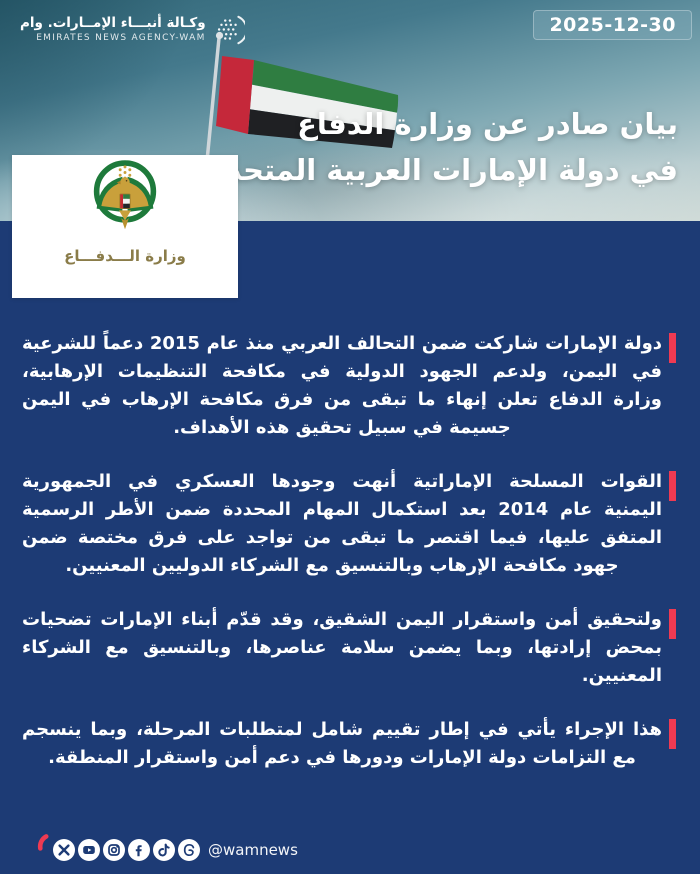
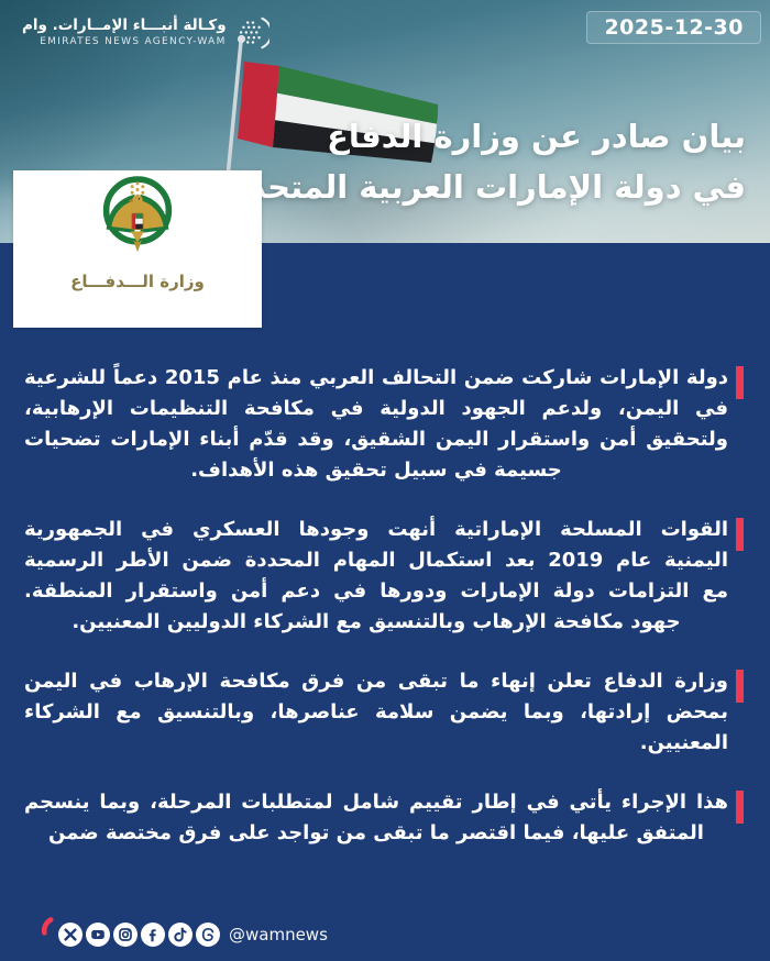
  وكـالة أنبـــاء الإمــارات. وام
  EMIRATES NEWS AGENCY-WAM
  2025-12-30
  بيان صادر عن وزارة الدفاع
  في دولة الإمارات العربية المتح
  وزارة الـــدفـــاع
  دولة الإمارات شاركت ضمن التحالف العربي منذ عام 2015 دعماً للشرعية
  في اليمن، ولدعم الجهود الدولية في مكافحة التنظيمات الإرهابية،
- وزارة الدفاع تعلن إنهاء ما تبقى من فرق مكافحة الإرهاب في اليمن
+ ولتحقيق أمن واستقرار اليمن الشقيق، وقد قدّم أبناء الإمارات تضحيات
  جسيمة في سبيل تحقيق هذه الأهداف.
  القوات المسلحة الإماراتية أنهت وجودها العسكري في الجمهورية
- اليمنية عام 2014 بعد استكمال المهام المحددة ضمن الأطر الرسمية
+ اليمنية عام 2019 بعد استكمال المهام المحددة ضمن الأطر الرسمية
- المتفق عليها، فيما اقتصر ما تبقى من تواجد على فرق مختصة ضمن
+ مع التزامات دولة الإمارات ودورها في دعم أمن واستقرار المنطقة.
  جهود مكافحة الإرهاب وبالتنسيق مع الشركاء الدوليين المعنيين.
- ولتحقيق أمن واستقرار اليمن الشقيق، وقد قدّم أبناء الإمارات تضحيات
+ وزارة الدفاع تعلن إنهاء ما تبقى من فرق مكافحة الإرهاب في اليمن
  بمحض إرادتها، وبما يضمن سلامة عناصرها، وبالتنسيق مع الشركاء
  المعنيين.
  هذا الإجراء يأتي في إطار تقييم شامل لمتطلبات المرحلة، وبما ينسجم
- مع التزامات دولة الإمارات ودورها في دعم أمن واستقرار المنطقة.
+ المتفق عليها، فيما اقتصر ما تبقى من تواجد على فرق مختصة ضمن
  @wamnews
